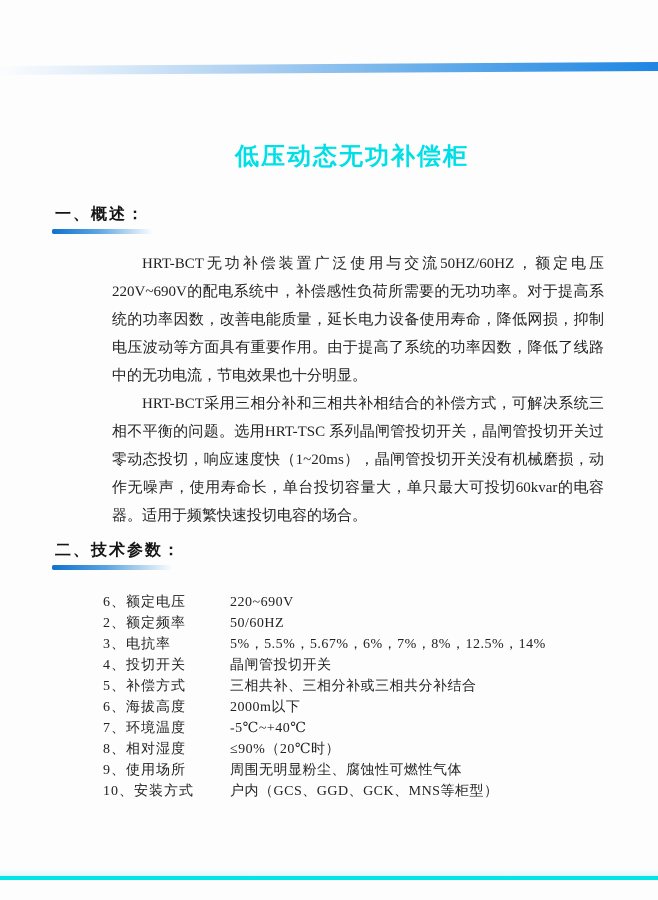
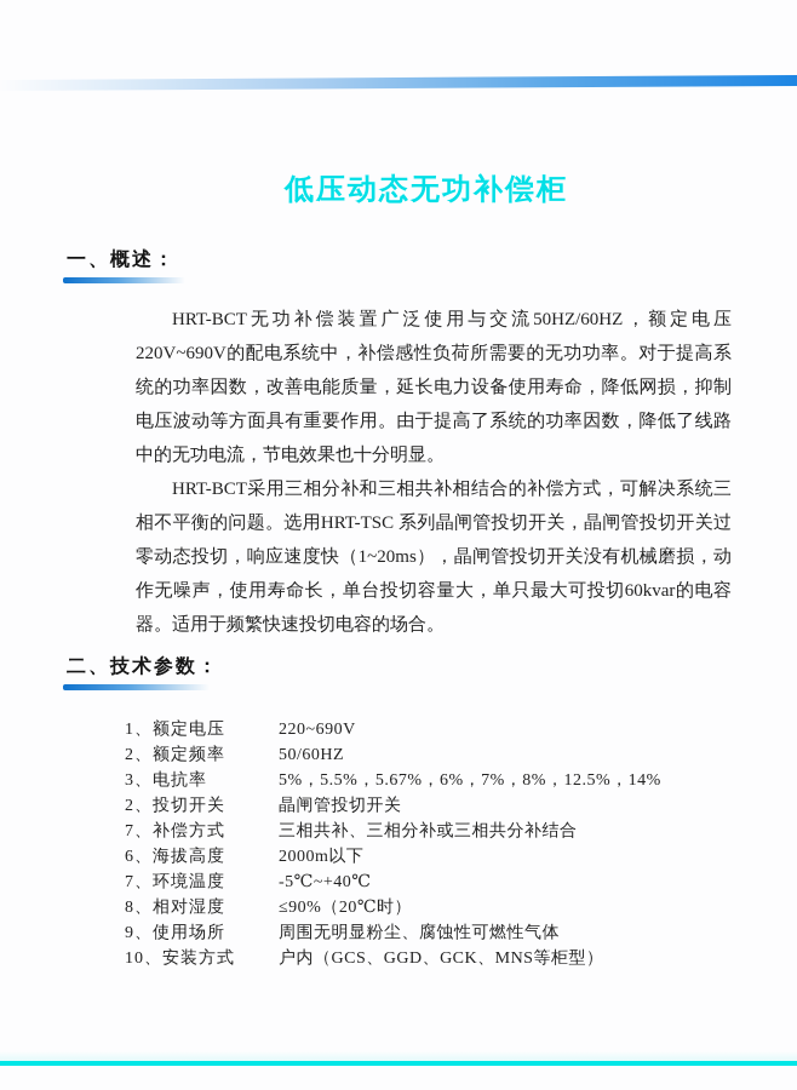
  低压动态无功补偿柜
  一、概述：
  HRT-BCT无功补偿装置广泛使用与交流50HZ/60HZ，额定电压220V~690V的配电系统中，补偿感性负荷所需要的无功功率。对于提高系统的功率因数，改善电能质量，延长电力设备使用寿命，降低网损，抑制电压波动等方面具有重要作用。由于提高了系统的功率因数，降低了线路中的无功电流，节电效果也十分明显。
  HRT-BCT采用三相分补和三相共补相结合的补偿方式，可解决系统三相不平衡的问题。选用HRT-TSC 系列晶闸管投切开关，晶闸管投切开关过零动态投切，响应速度快（1~20ms），晶闸管投切开关没有机械磨损，动作无噪声，使用寿命长，单台投切容量大，单只最大可投切60kvar的电容器。适用于频繁快速投切电容的场合。
  二、技术参数：
- 6、额定电压
+ 1、额定电压
  220~690V
  2、额定频率
  50/60HZ
  3、电抗率
  5%，5.5%，5.67%，6%，7%，8%，12.5%，14%
- 4、投切开关
+ 2、投切开关
  晶闸管投切开关
- 5、补偿方式
+ 7、补偿方式
  三相共补、三相分补或三相共分补结合
  6、海拔高度
  2000m以下
  7、环境温度
  -5℃~+40℃
  8、相对湿度
  ≤90%（20℃时）
  9、使用场所
  周围无明显粉尘、腐蚀性可燃性气体
  10、安装方式
  户内（GCS、GGD、GCK、MNS等柜型）
